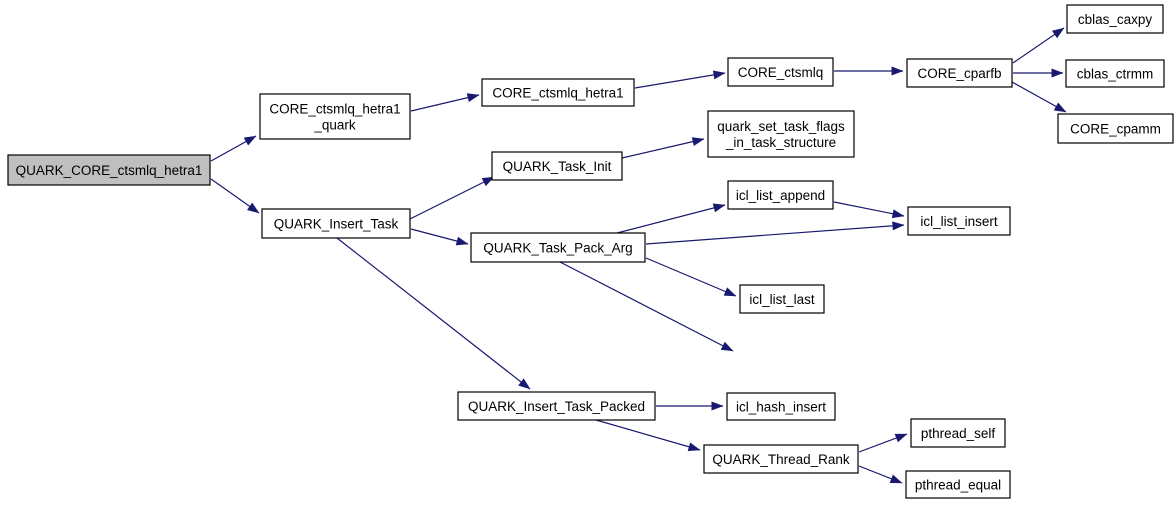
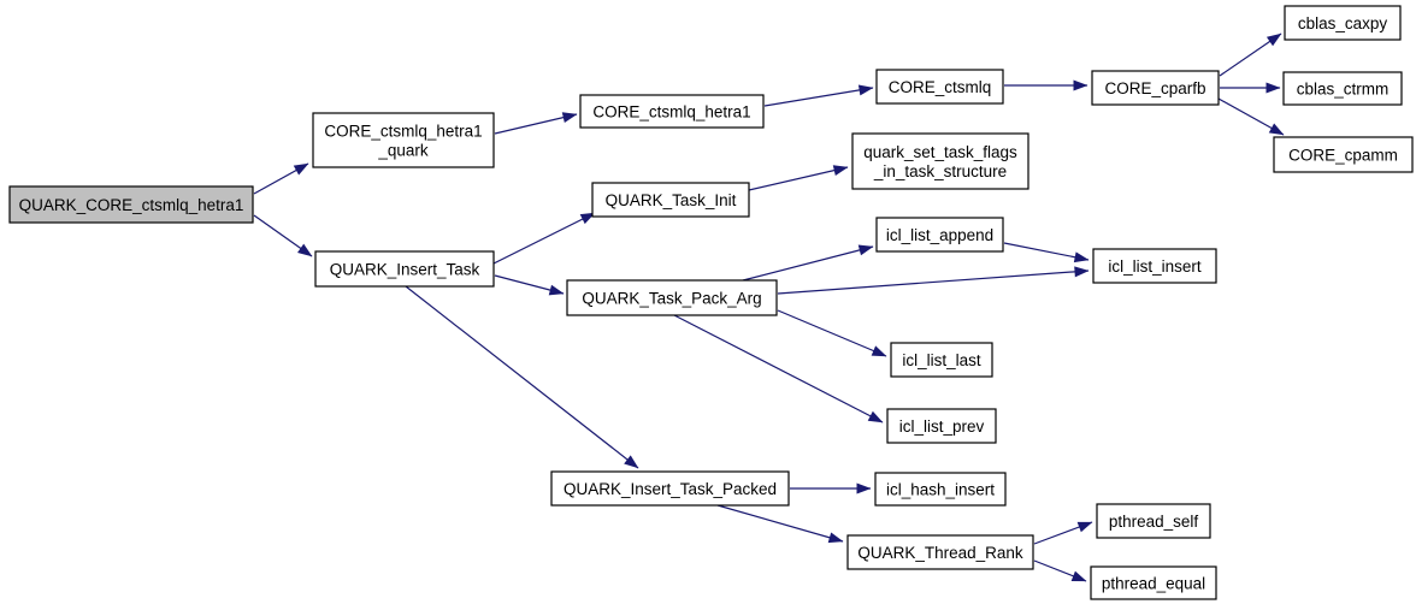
  QUARK_CORE_ctsmlq_hetra1
  CORE_ctsmlq_hetra1
  _quark
  QUARK_Insert_Task
  CORE_ctsmlq_hetra1
  QUARK_Task_Init
  QUARK_Task_Pack_Arg
  CORE_ctsmlq
  quark_set_task_flags
  _in_task_structure
  icl_list_append
  icl_list_insert
  icl_list_last
+ icl_list_prev
  CORE_cparfb
  cblas_caxpy
  cblas_ctrmm
  CORE_cpamm
  QUARK_Insert_Task_Packed
  icl_hash_insert
  QUARK_Thread_Rank
  pthread_self
  pthread_equal
